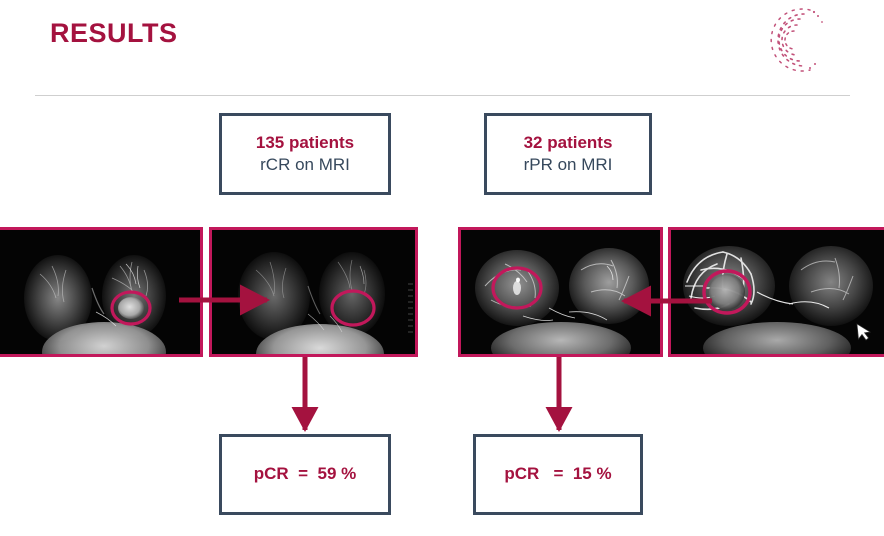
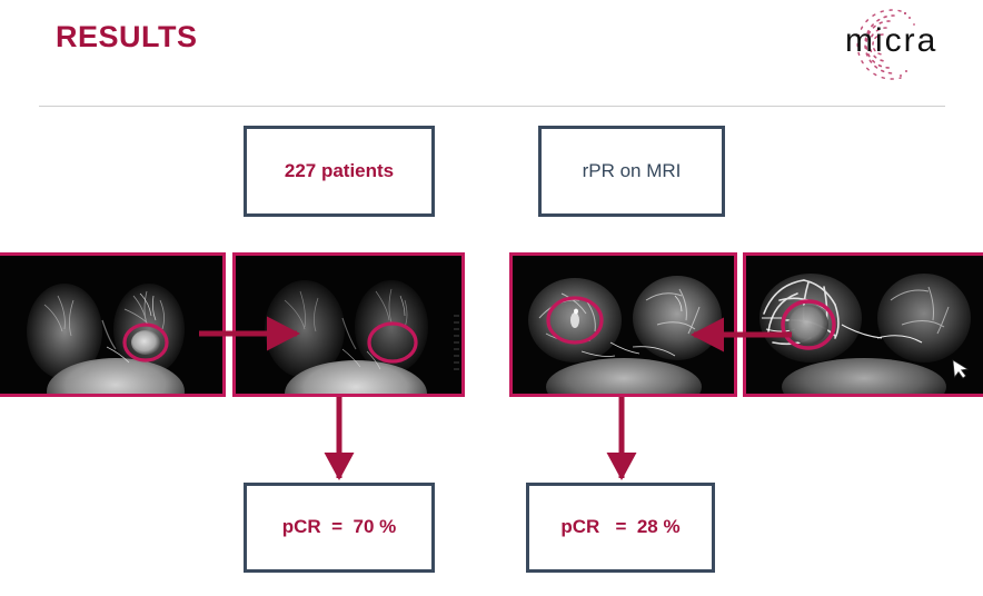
  RESULTS
+ micra
- 135 patients
+ 227 patients
- rCR on MRI
- 32 patients
  rPR on MRI
- pCR = 59 %
+ pCR = 70 %
- pCR = 15 %
+ pCR = 28 %
